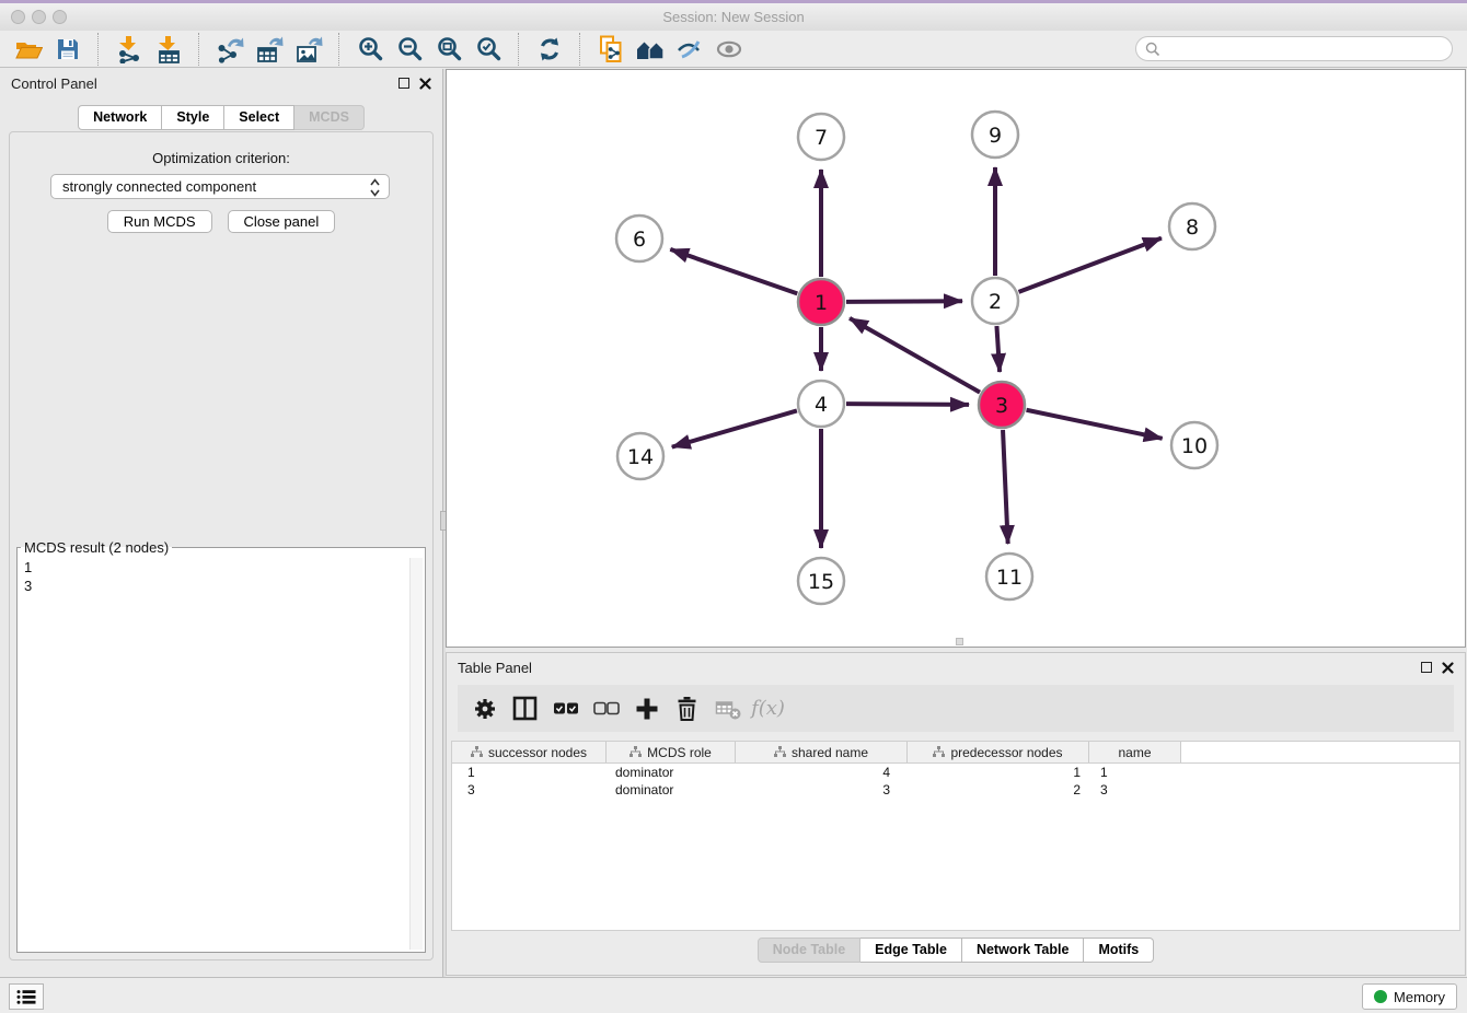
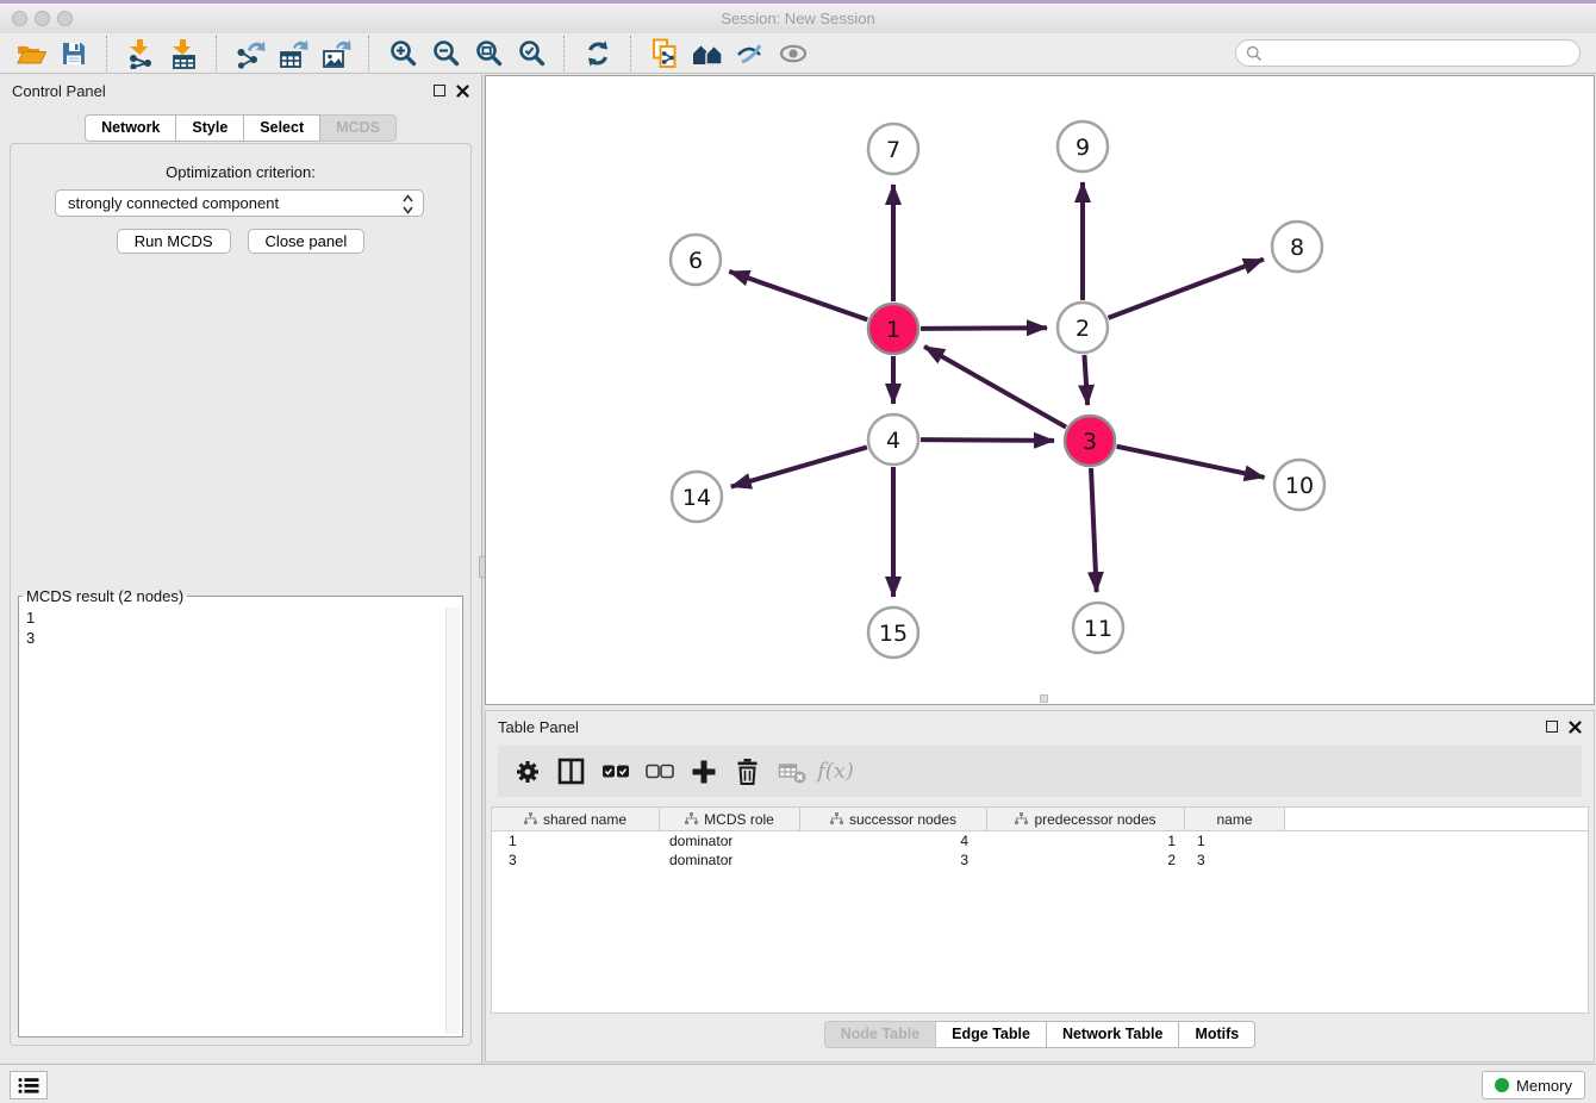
  Session: New Session
  Control Panel
  Network
  Style
  Select
  MCDS
  Optimization criterion:
  strongly connected component
  Run MCDS
  Close panel
  MCDS result (2 nodes)
  1
  3
  1
  2
  3
  4
  6
  7
  8
  9
  10
  11
  14
  15
  Table Panel
  f(x)
- successor nodes
+ shared name
  MCDS role
- shared name
+ successor nodes
  predecessor nodes
  name
  1
  dominator
  4
  1
  1
  3
  dominator
  3
  2
  3
  Node Table
  Edge Table
  Network Table
  Motifs
  Memory
